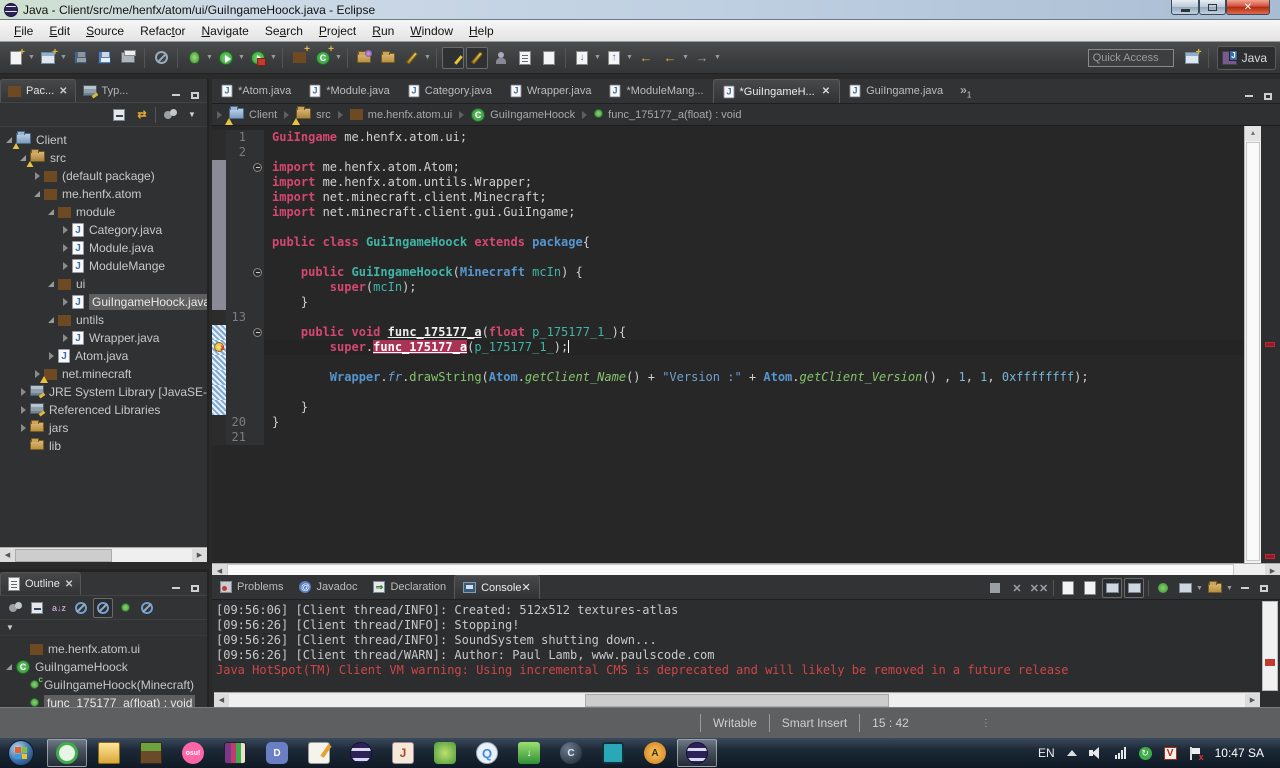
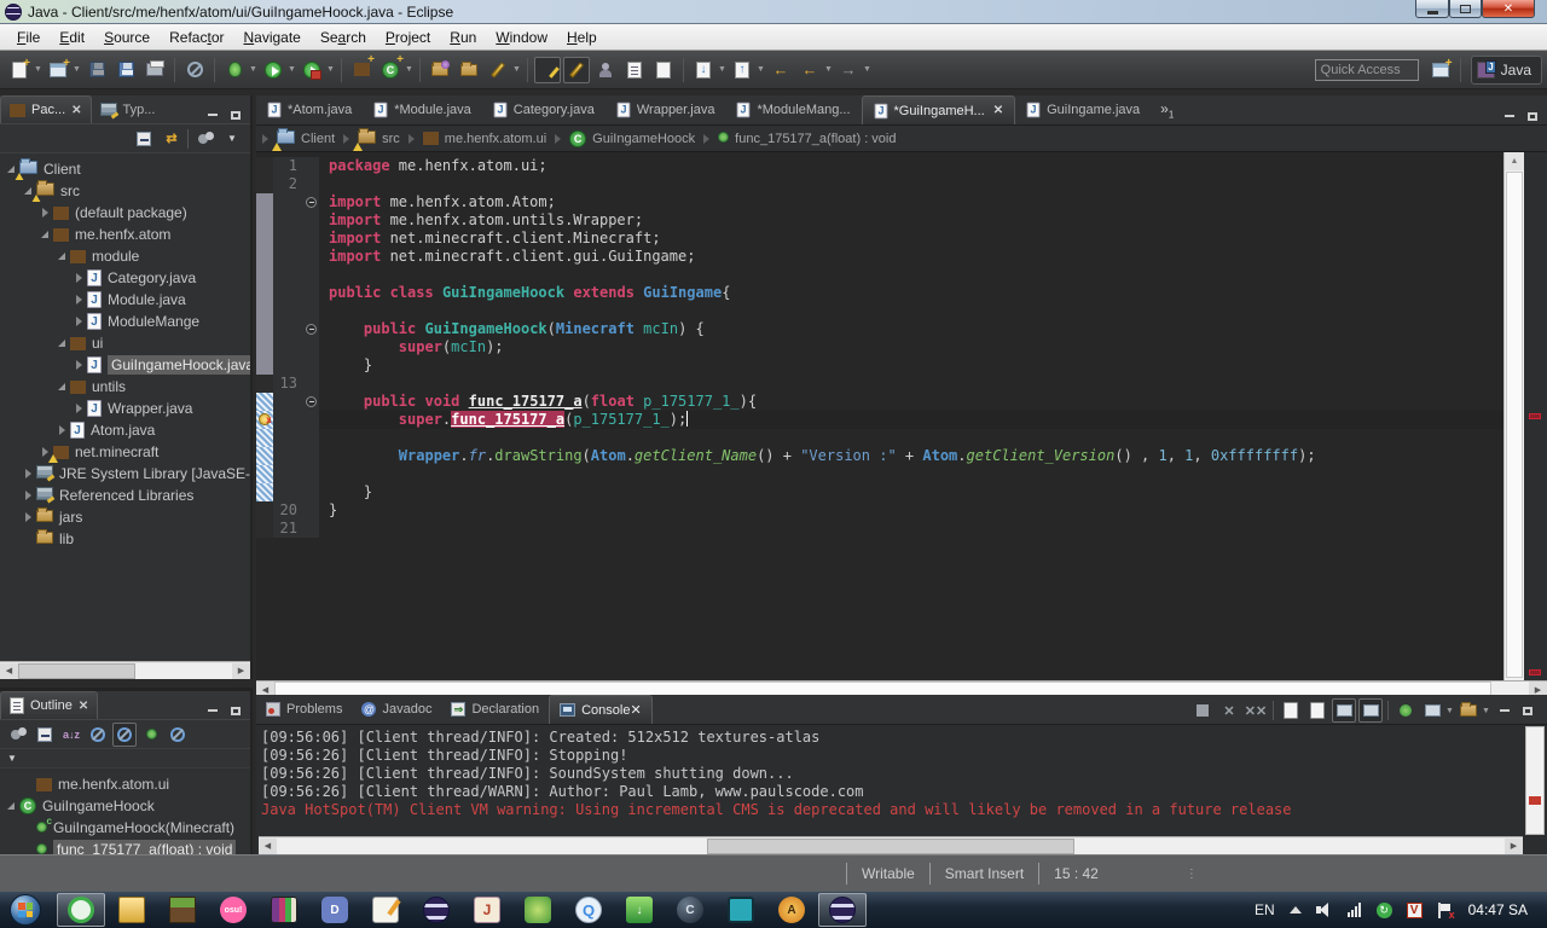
  Java - Client/src/me/henfx/atom/ui/GuiIngameHoock.java - Eclipse
  ✕
  File
  Edit
  Source
  Refactor
  Navigate
  Search
  Project
  Run
  Window
  Help
  C
  ↓
  ↑
  ←
  ←
  →
  Quick Access
  Java
  Pac...
  ✕
  Typ...
  ⇄
  ▼
  Client
  src
  (default package)
  me.henfx.atom
  module
  J
  Category.java
  J
  Module.java
  J
  ModuleMange
  ui
  J
  GuiIngameHoock.java
  untils
  J
  Wrapper.java
  J
  Atom.java
  net.minecraft
  JRE System Library [JavaSE-
  Referenced Libraries
  jars
  lib
  Outline
  ✕
  a↓z
  ▼
  me.henfx.atom.ui
  C
  GuiIngameHoock
  GuiIngameHoock(Minecraft)
  func_175177_a(float) : void
  J
  *Atom.java
  J
  *Module.java
  J
  Category.java
  J
  Wrapper.java
  J
  *ModuleMang...
  J
  *GuiIngameH...
  ✕
  J
  GuiIngame.java
  »1
  Client
  src
  me.henfx.atom.ui
  C
  GuiIngameHoock
  func_175177_a(float) : void
  1
- GuiIngame me.henfx.atom.ui;
+ package me.henfx.atom.ui;
  2
  import me.henfx.atom.Atom;
  import me.henfx.atom.untils.Wrapper;
  import net.minecraft.client.Minecraft;
  import net.minecraft.client.gui.GuiIngame;
- public class GuiIngameHoock extends package{
+ public class GuiIngameHoock extends GuiIngame{
  public GuiIngameHoock(Minecraft mcIn) {
  super(mcIn);
  }
  13
  public void func_175177_a(float p_175177_1_){
  super.func_175177_a(p_175177_1_);
  Wrapper.fr.drawString(Atom.getClient_Name() + "Version :" + Atom.getClient_Version() , 1, 1, 0xffffffff);
  }
  20
  }
  21
  Problems
  @
  Javadoc
  ⇒
  Declaration
  Console
  ✕
  ✕
  ✕✕
  [09:56:06] [Client thread/INFO]: Created: 512x512 textures-atlas
  [09:56:26] [Client thread/INFO]: Stopping!
  [09:56:26] [Client thread/INFO]: SoundSystem shutting down...
  [09:56:26] [Client thread/WARN]: Author: Paul Lamb, www.paulscode.com
  Java HotSpot(TM) Client VM warning: Using incremental CMS is deprecated and will likely be removed in a future release
  Writable
  Smart Insert
  15 : 42
  ⋮
  D
  J
  Q
  ↓
  C
  A
  EN
  ↻
  V
  x
- 10:47 SA
+ 04:47 SA
